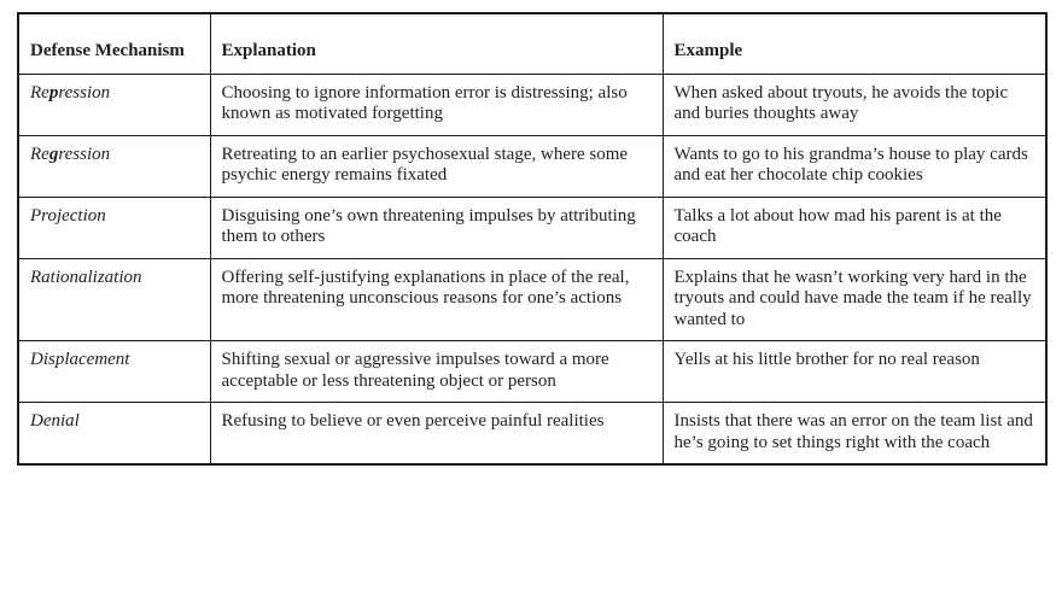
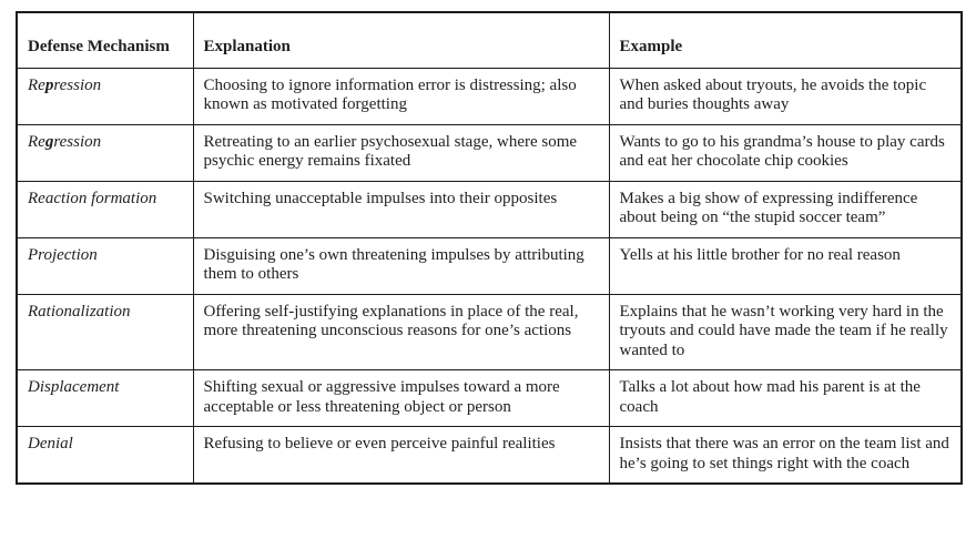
  Defense Mechanism	Explanation	Example
  Repression	Choosing to ignore information error is distressing; also known as motivated forgetting	When asked about tryouts, he avoids the topic and buries thoughts away
  Regression	Retreating to an earlier psychosexual stage, where some psychic energy remains fixated	Wants to go to his grandma’s house to play cards and eat her chocolate chip cookies
+ Reaction formation	Switching unacceptable impulses into their opposites	Makes a big show of expressing indifference about being on “the stupid soccer team”
- Projection	Disguising one’s own threatening impulses by attributing them to others	Talks a lot about how mad his parent is at the coach
+ Projection	Disguising one’s own threatening impulses by attributing them to others	Yells at his little brother for no real reason
  Rationalization	Offering self-justifying explanations in place of the real, more threatening unconscious reasons for one’s actions	Explains that he wasn’t working very hard in the tryouts and could have made the team if he really wanted to
- Displacement	Shifting sexual or aggressive impulses toward a more acceptable or less threatening object or person	Yells at his little brother for no real reason
+ Displacement	Shifting sexual or aggressive impulses toward a more acceptable or less threatening object or person	Talks a lot about how mad his parent is at the coach
  Denial	Refusing to believe or even perceive painful realities	Insists that there was an error on the team list and he’s going to set things right with the coach
